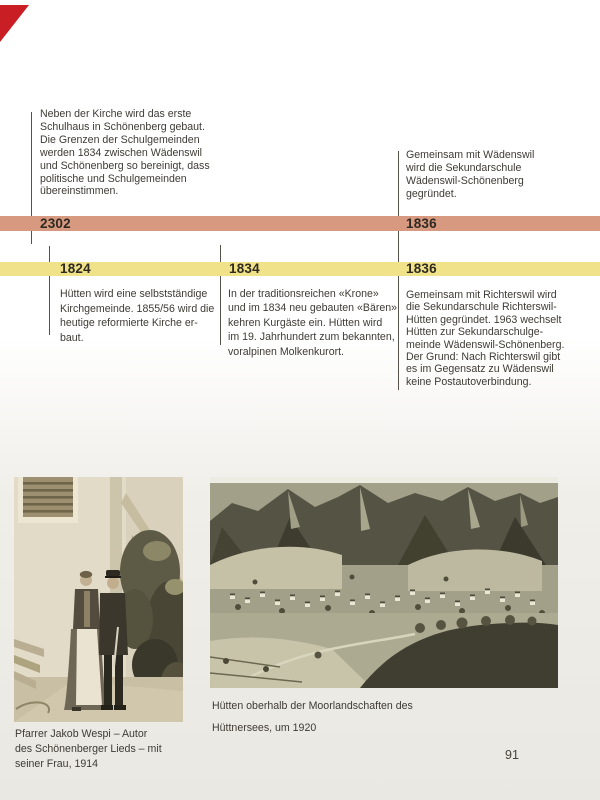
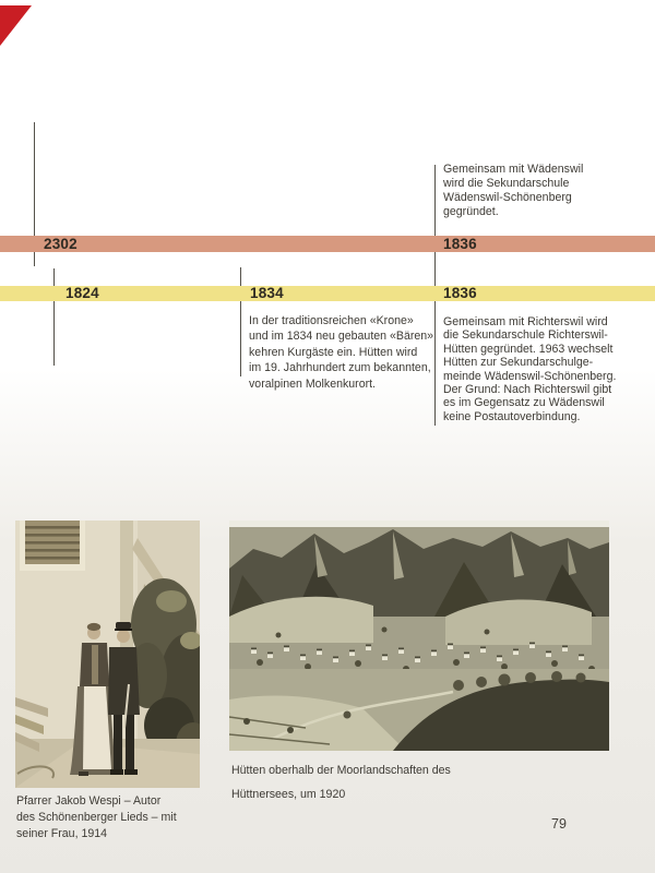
  2302
  1836
  1824
  1834
  1836
- Neben der Kirche wird das erste
- Schulhaus in Schönenberg gebaut.
- Die Grenzen der Schulgemeinden
- werden 1834 zwischen Wädenswil
- und Schönenberg so bereinigt, dass
- politische und Schulgemeinden
- übereinstimmen.
  Gemeinsam mit Wädenswil
  wird die Sekundarschule
  Wädenswil-Schönenberg
  gegründet.
- Hütten wird eine selbstständige
- Kirchgemeinde. 1855/56 wird die
- heutige reformierte Kirche er-
- baut.
  In der traditionsreichen «Krone»
  und im 1834 neu gebauten «Bären»
  kehren Kurgäste ein. Hütten wird
  im 19. Jahrhundert zum bekannten,
  voralpinen Molkenkurort.
  Gemeinsam mit Richterswil wird
  die Sekundarschule Richterswil-
  Hütten gegründet. 1963 wechselt
  Hütten zur Sekundarschulge-
  meinde Wädenswil-Schönenberg.
  Der Grund: Nach Richterswil gibt
  es im Gegensatz zu Wädenswil
  keine Postautoverbindung.
  Hütten oberhalb der Moorlandschaften des
  Hüttnersees, um 1920
  Pfarrer Jakob Wespi – Autor
  des Schönenberger Lieds – mit
  seiner Frau, 1914
- 91
+ 79
